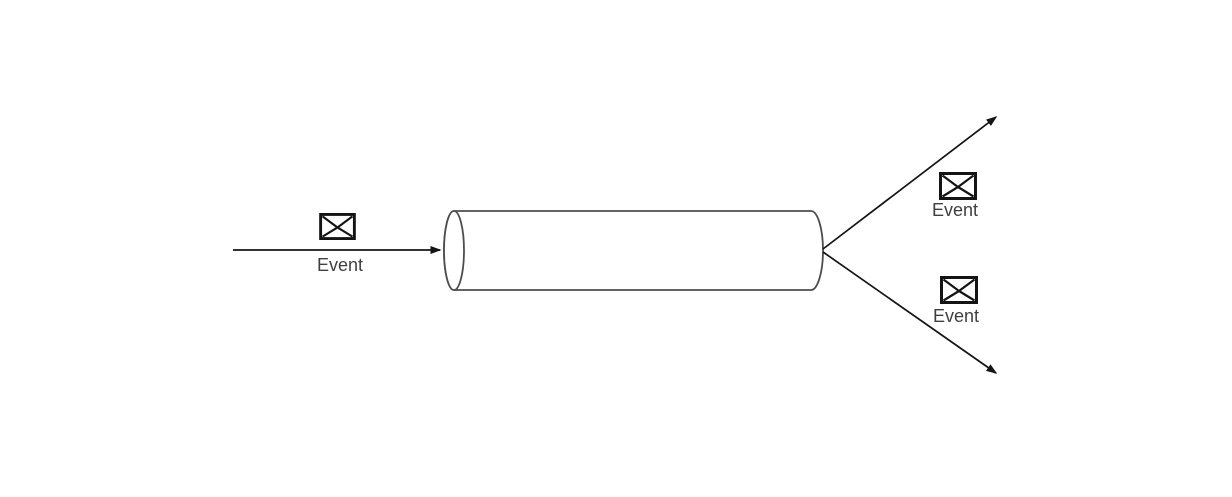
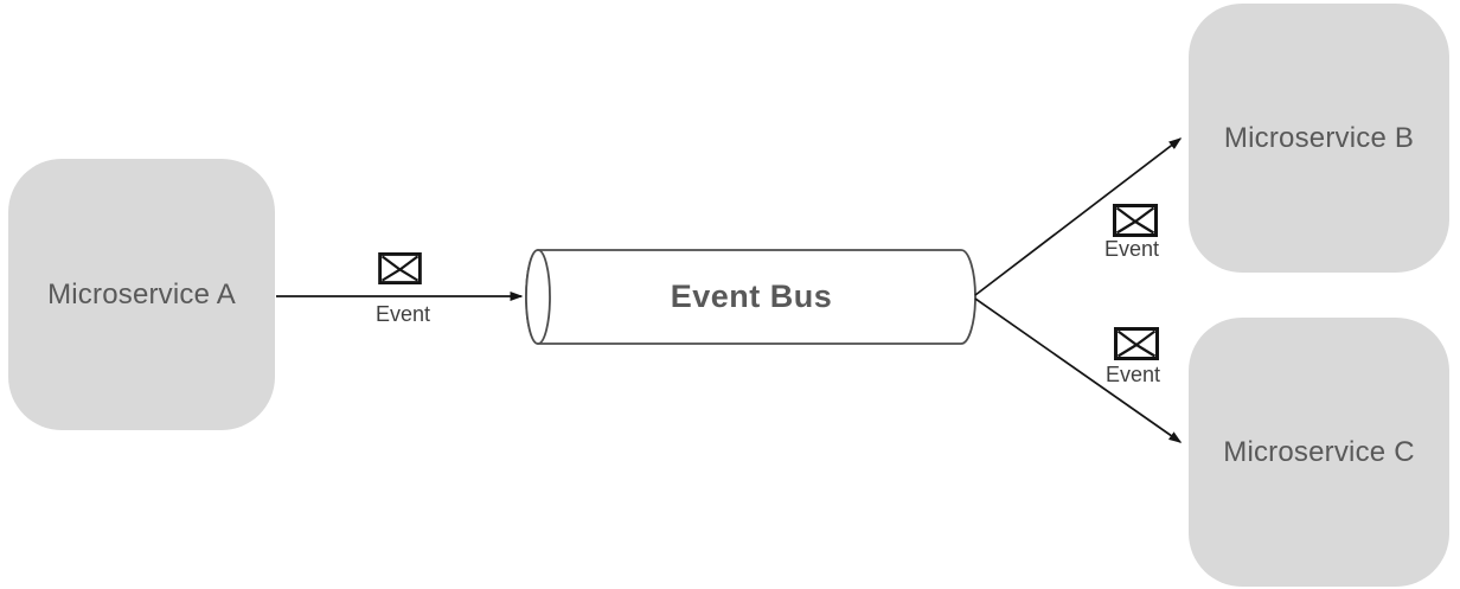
+ Microservice A
+ Microservice B
+ Microservice C
+ Event Bus
  Event
  Event
  Event
